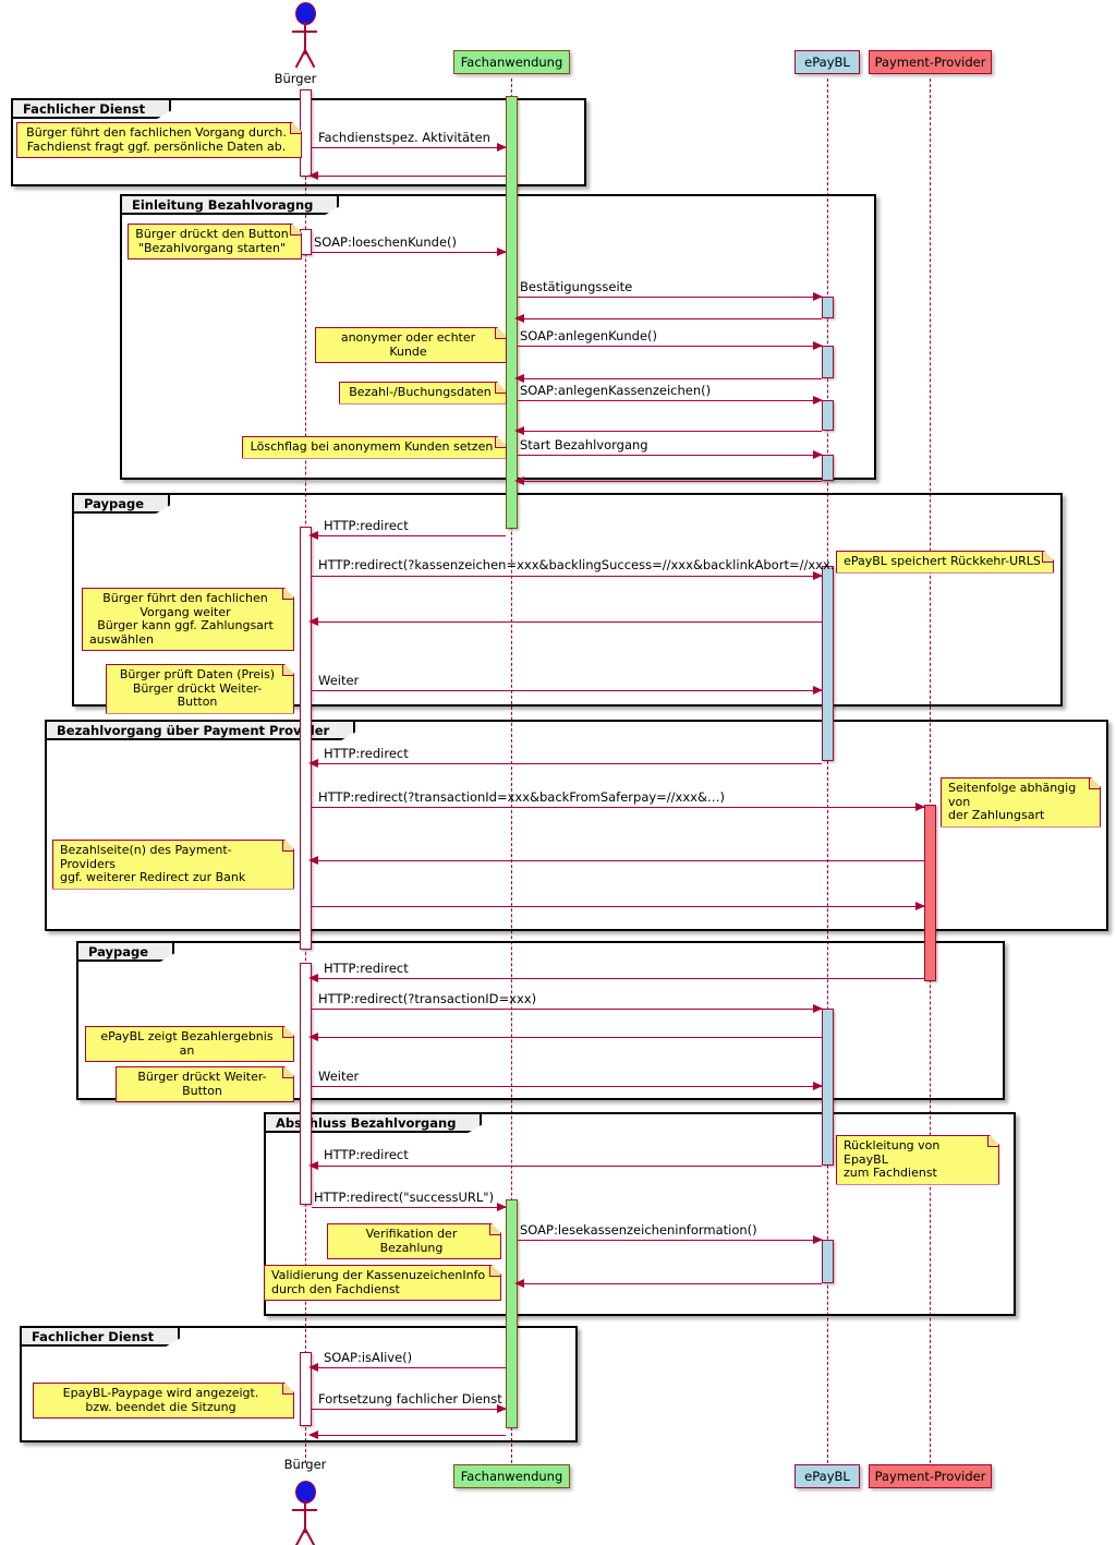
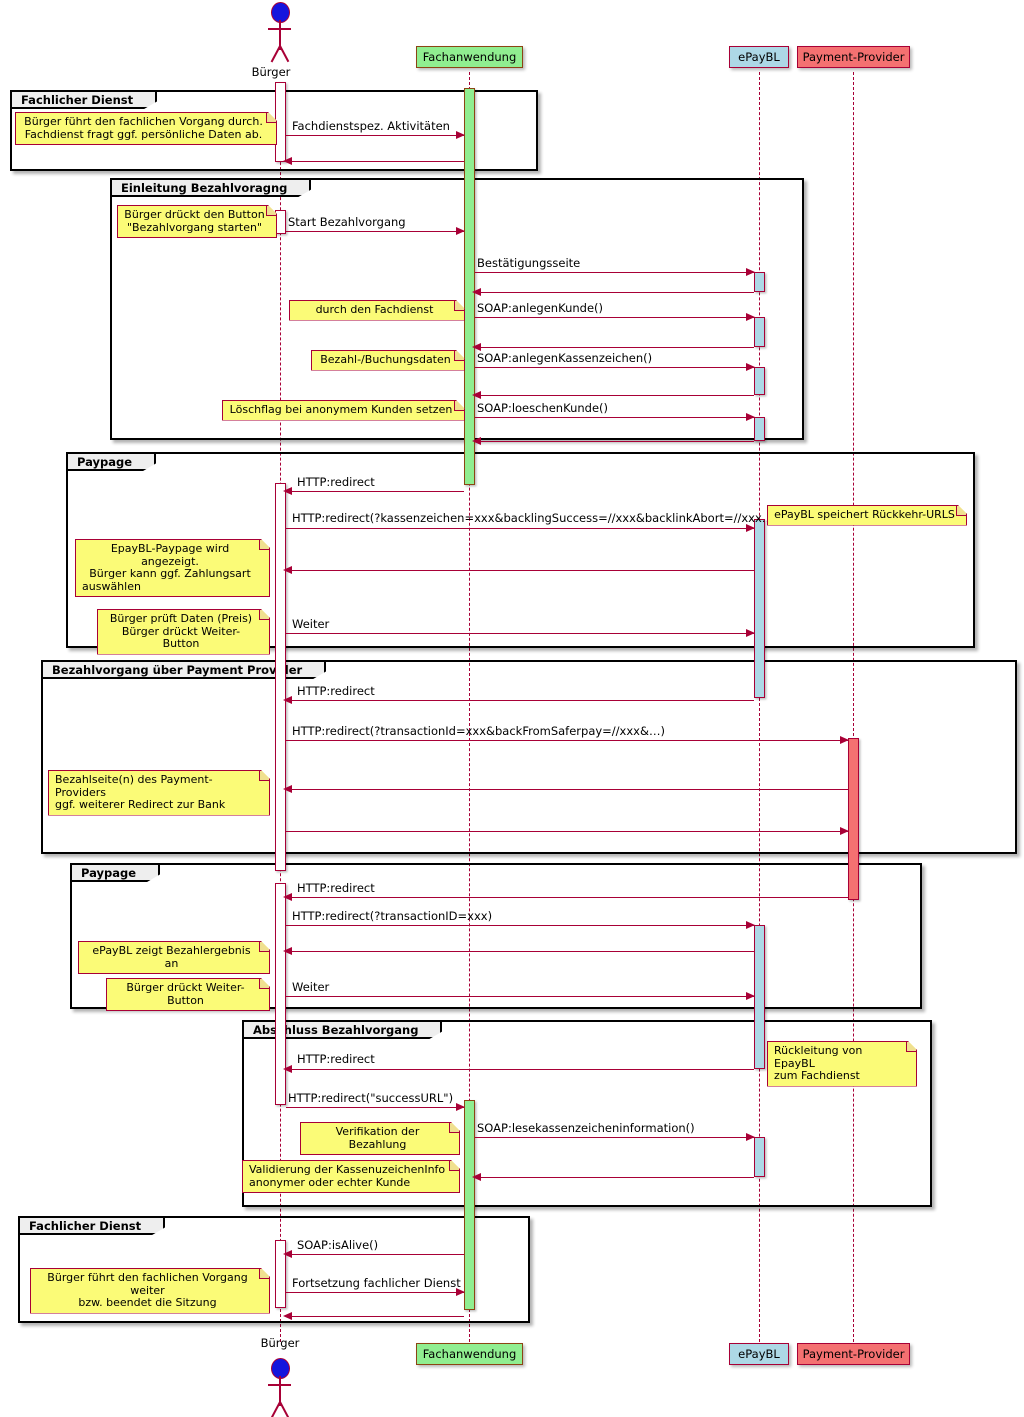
  Fachlicher Dienst
  Einleitung Bezahlvoragng
  Paypage
  Bezahlvorgang über Payment Prover
  Paypage
  Abshluss Bezahlvorgang
  Fachlicher Dienst
  Bürger
  Fachanwendung
  ePayBL
  Payment-Provider
  Bürger
  Fachanwendung
  ePayBL
  Payment-Provider
  Fachdienstspez. Aktivitäten
- SOAP:loeschenKunde()
+ Start Bezahlvorgang
  Bestätigungsseite
  SOAP:anlegenKunde()
  SOAP:anlegenKassenzeichen()
- Start Bezahlvorgang
+ SOAP:loeschenKunde()
  HTTP:redirect
  HTTP:redirect(?kassenzeichen=xxx&backlingSuccess=//xxx&backlinkAbort=//xxx
  Weiter
  HTTP:redirect
  HTTP:redirect(?transactionId=xxx&backFromSaferpay=//xxx&…)
  HTTP:redirect
  HTTP:redirect(?transactionID=xxx)
  Weiter
  HTTP:redirect
  HTTP:redirect("successURL")
  SOAP:lesekassenzeicheninformation()
  SOAP:isAlive()
  Fortsetzung fachlicher Dienst
  Bürger führt den fachlichen Vorgang durch.
  Fachdienst fragt ggf. persönliche Daten ab.
  Bürger drückt den Button
  "Bezahlvorgang starten"
- anonymer oder echter Kunde
+ durch den Fachdienst
  Bezahl-/Buchungsdaten
  Löschflag bei anonymem Kunden setzen
  ePayBL speichert Rückkehr-URLS
- Bürger führt den fachlichen Vorgang weiter
+ EpayBL-Paypage wird angezeigt.
  Bürger kann ggf. Zahlungsart
  auswählen
  Bürger prüft Daten (Preis)
  Bürger drückt Weiter-Button
- Seitenfolge abhängig von
- der Zahlungsart
  Bezahlseite(n) des Payment-Providers
  ggf. weiterer Redirect zur Bank
  ePayBL zeigt Bezahlergebnis an
  Bürger drückt Weiter-Button
  Rückleitung von EpayBL
  zum Fachdienst
  Verifikation der Bezahlung
  Validierung der KassenuzeichenInfo
- durch den Fachdienst
+ anonymer oder echter Kunde
- EpayBL-Paypage wird angezeigt.
+ Bürger führt den fachlichen Vorgang weiter
  bzw. beendet die Sitzung
